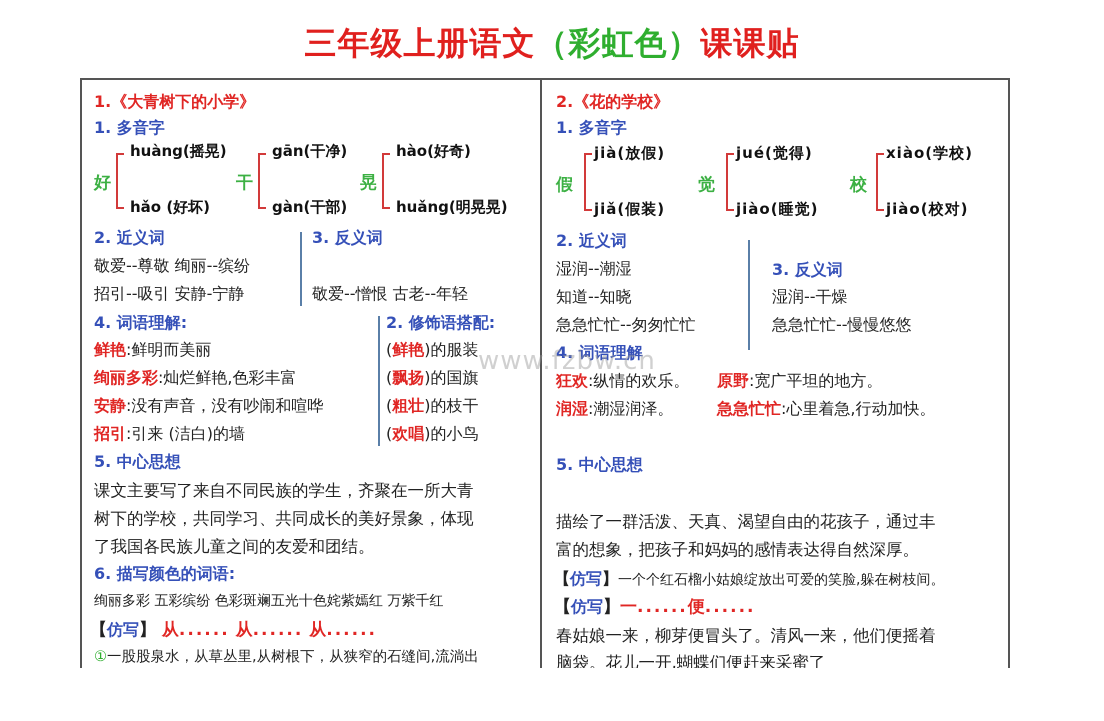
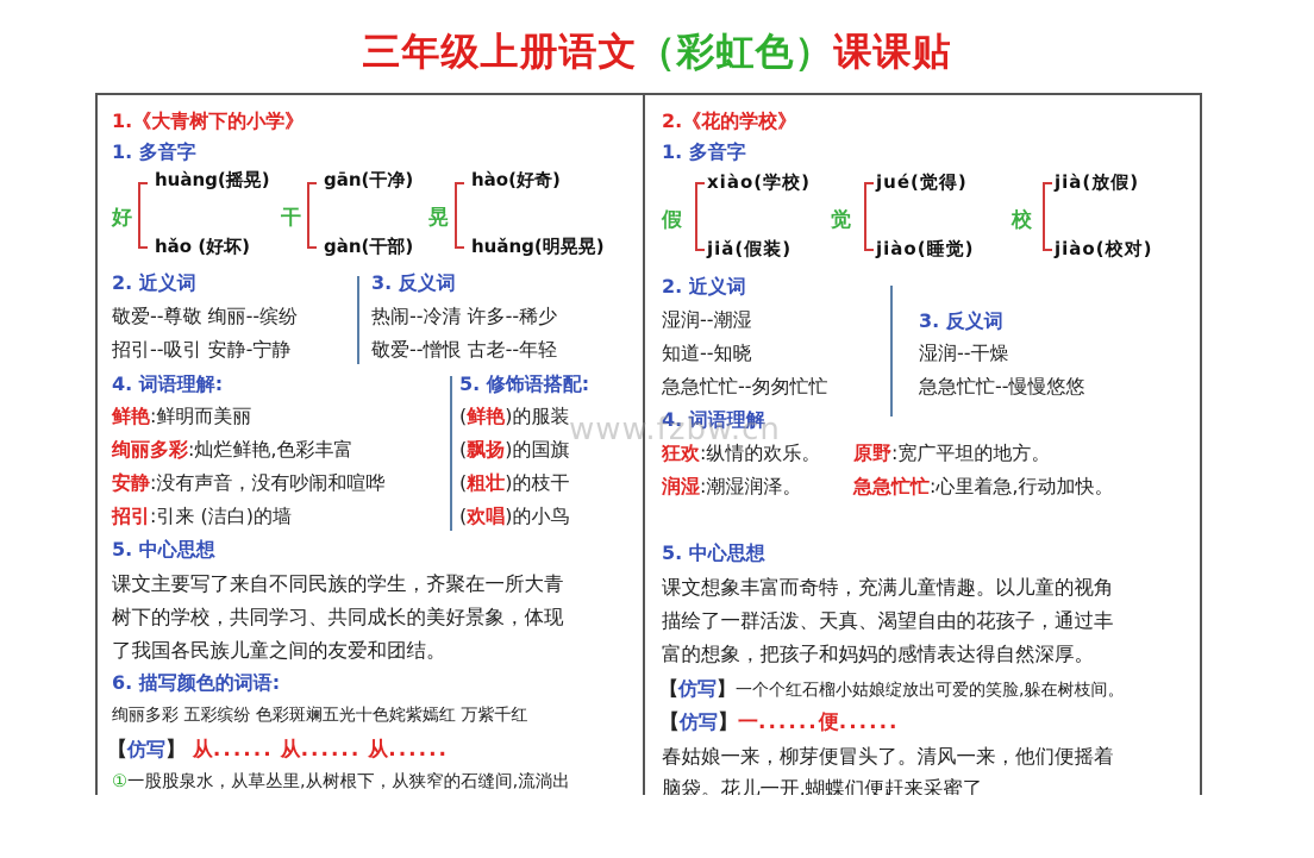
  三年级上册语文（彩虹色）课课贴
  1.《大青树下的小学》
  1. 多音字
  好
  huàng(摇晃)
  hǎo (好坏)
  干
  gān(干净)
  gàn(干部)
  晃
  hào(好奇)
  huǎng(明晃晃)
  2. 近义词
  敬爱--尊敬 绚丽--缤纷
  招引--吸引 安静-宁静
  3. 反义词
+ 热闹--冷清 许多--稀少
  敬爱--憎恨 古老--年轻
  4. 词语理解:
  鲜艳:鲜明而美丽
  绚丽多彩:灿烂鲜艳,色彩丰富
  安静:没有声音，没有吵闹和喧哗
  招引:引来 (洁白)的墙
- 2. 修饰语搭配:
+ 5. 修饰语搭配:
  (鲜艳)的服装
  (飘扬)的国旗
  (粗壮)的枝干
  (欢唱)的小鸟
  5. 中心思想
  课文主要写了来自不同民族的学生，齐聚在一所大青
  树下的学校，共同学习、共同成长的美好景象，体现
  了我国各民族儿童之间的友爱和团结。
  6. 描写颜色的词语:
  绚丽多彩 五彩缤纷 色彩斑斓五光十色姹紫嫣红 万紫千红
  【仿写】 从...... 从...... 从......
  ①一股股泉水，从草丛里,从树根下，从狭窄的石缝间,流淌出
  2.《花的学校》
  1. 多音字
  假
- jià(放假)
+ xiào(学校)
  jiǎ(假装)
  觉
  jué(觉得)
  jiào(睡觉)
  校
- xiào(学校)
+ jià(放假)
  jiào(校对)
  2. 近义词
  湿润--潮湿
  知道--知晓
  急急忙忙--匆匆忙忙
  3. 反义词
  湿润--干燥
  急急忙忙--慢慢悠悠
  4. 词语理解
  狂欢:纵情的欢乐。
  原野:宽广平坦的地方。
  润湿:潮湿润泽。
  急急忙忙:心里着急,行动加快。
  5. 中心思想
+ 课文想象丰富而奇特，充满儿童情趣。以儿童的视角
  描绘了一群活泼、天真、渴望自由的花孩子，通过丰
  富的想象，把孩子和妈妈的感情表达得自然深厚。
  【仿写】一个个红石榴小姑娘绽放出可爱的笑脸,躲在树枝间。
  【仿写】一......便......
  春姑娘一来，柳芽便冒头了。清风一来，他们便摇着
  脑袋。花儿一开,蝴蝶们便赶来采蜜了
  www.fzbw.cn
